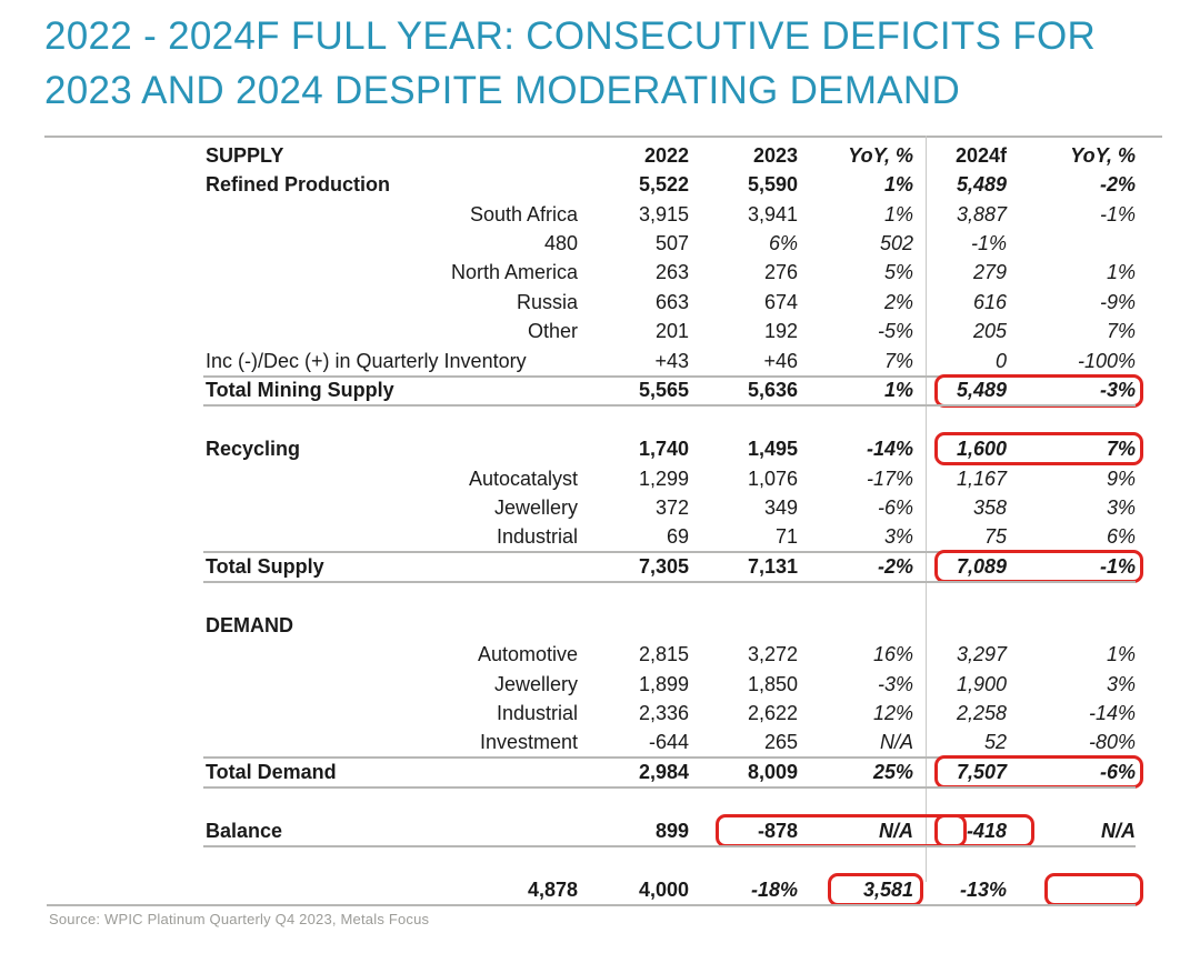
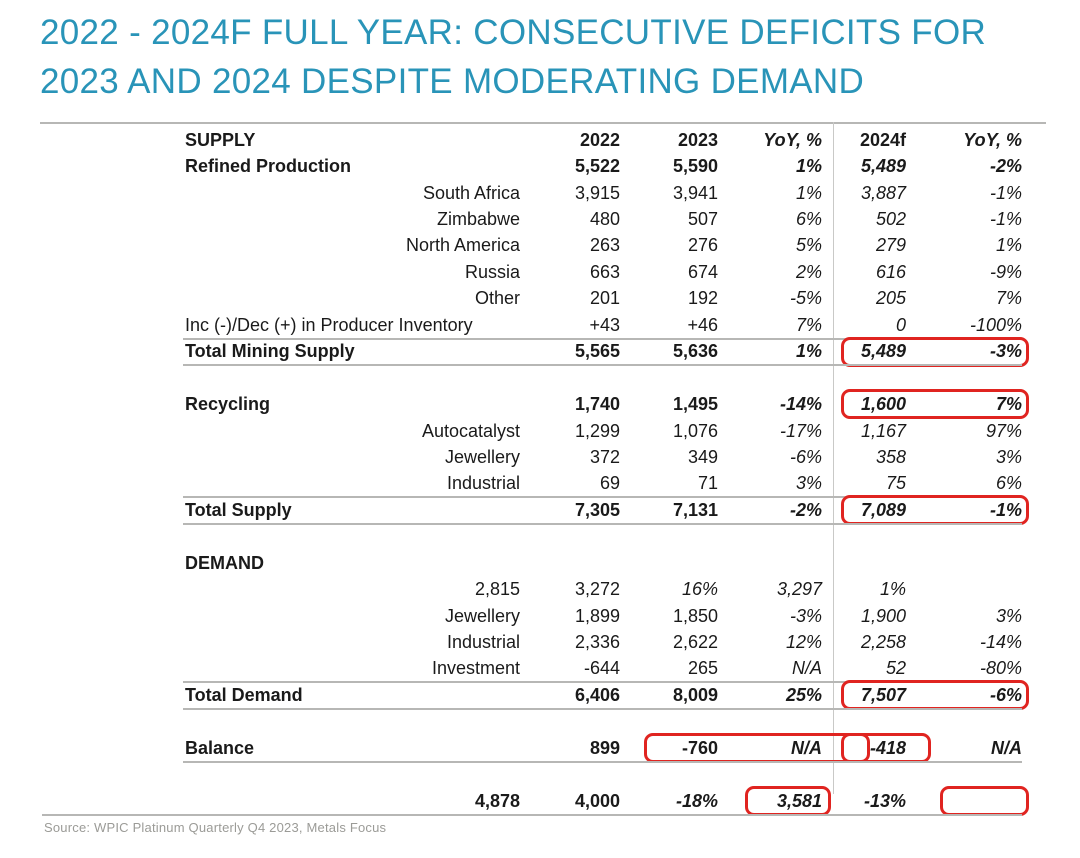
  2022 - 2024F FULL YEAR: CONSECUTIVE DEFICITS FOR
  2023 AND 2024 DESPITE MODERATING DEMAND
  SUPPLY
  2022
  2023
  YoY, %
  2024f
  YoY, %
  Refined Production
  5,522
  5,590
  1%
  5,489
  -2%
  South Africa
  3,915
  3,941
  1%
  3,887
  -1%
+ Zimbabwe
  480
  507
  6%
  502
  -1%
  North America
  263
  276
  5%
  279
  1%
  Russia
  663
  674
  2%
  616
  -9%
  Other
  201
  192
  -5%
  205
  7%
- Inc (-)/Dec (+) in Quarterly Inventory
+ Inc (-)/Dec (+) in Producer Inventory
  +43
  +46
  7%
  0
  -100%
  Total Mining Supply
  5,565
  5,636
  1%
  5,489
  -3%
  Recycling
  1,740
  1,495
  -14%
  1,600
  7%
  Autocatalyst
  1,299
  1,076
  -17%
  1,167
- 9%
+ 97%
  Jewellery
  372
  349
  -6%
  358
  3%
  Industrial
  69
  71
  3%
  75
  6%
  Total Supply
  7,305
  7,131
  -2%
  7,089
  -1%
  DEMAND
- Automotive
  2,815
  3,272
  16%
  3,297
  1%
  Jewellery
  1,899
  1,850
  -3%
  1,900
  3%
  Industrial
  2,336
  2,622
  12%
  2,258
  -14%
  Investment
  -644
  265
  N/A
  52
  -80%
  Total Demand
- 2,984
+ 6,406
  8,009
  25%
  7,507
  -6%
  Balance
  899
- -878
+ -760
  N/A
  -418
  N/A
  4,878
  4,000
  -18%
  3,581
  -13%
  Source: WPIC Platinum Quarterly Q4 2023, Metals Focus
